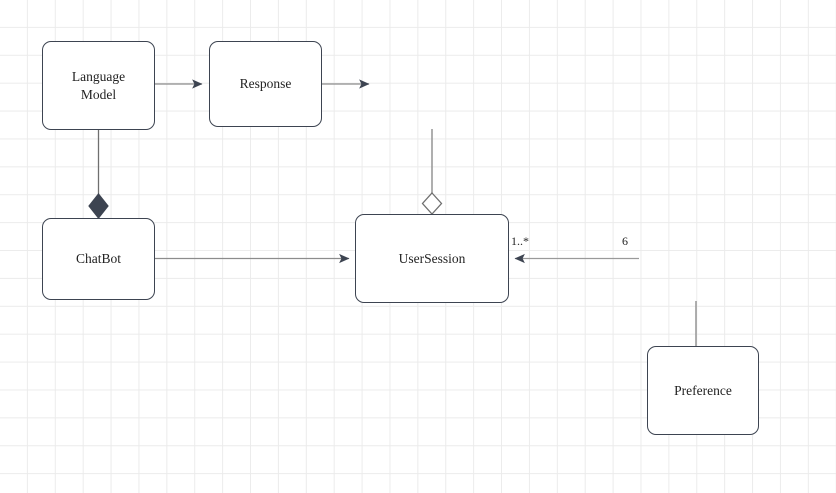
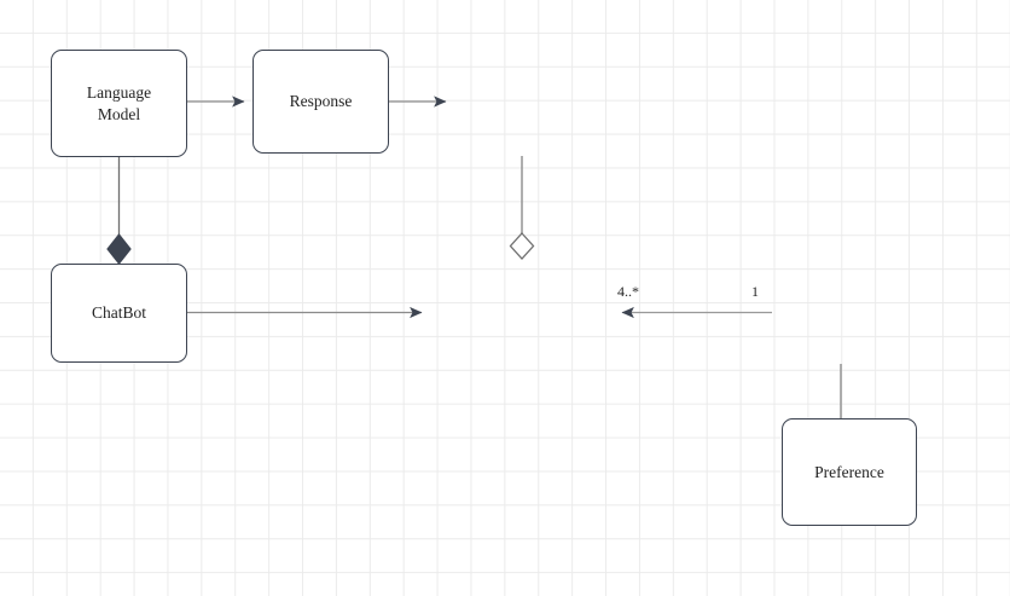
  Language
  Model
  Response
  ChatBot
- UserSession
  Preference
- 1..*
+ 4..*
- 6
+ 1
